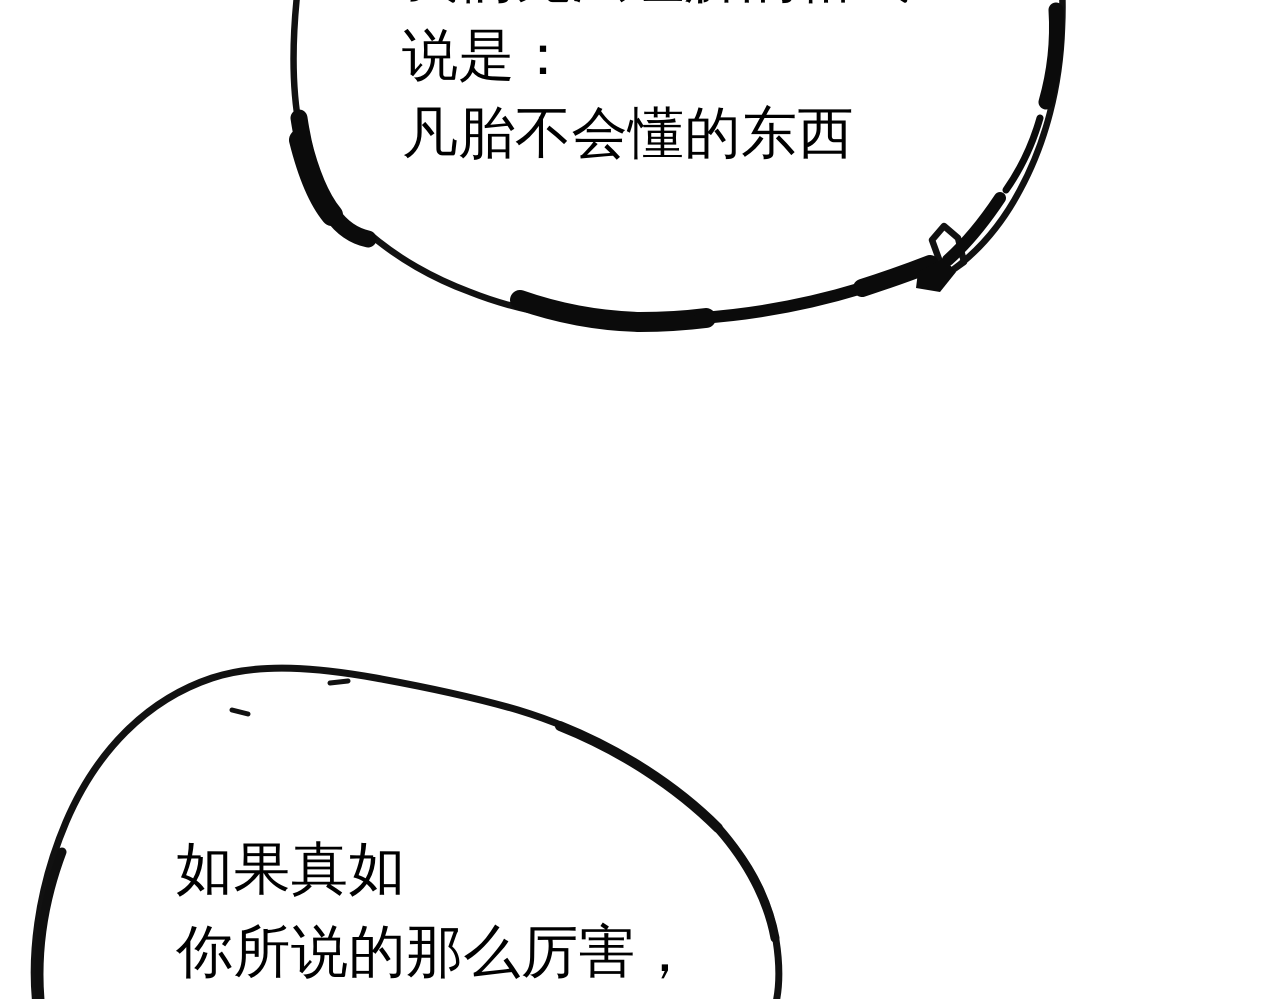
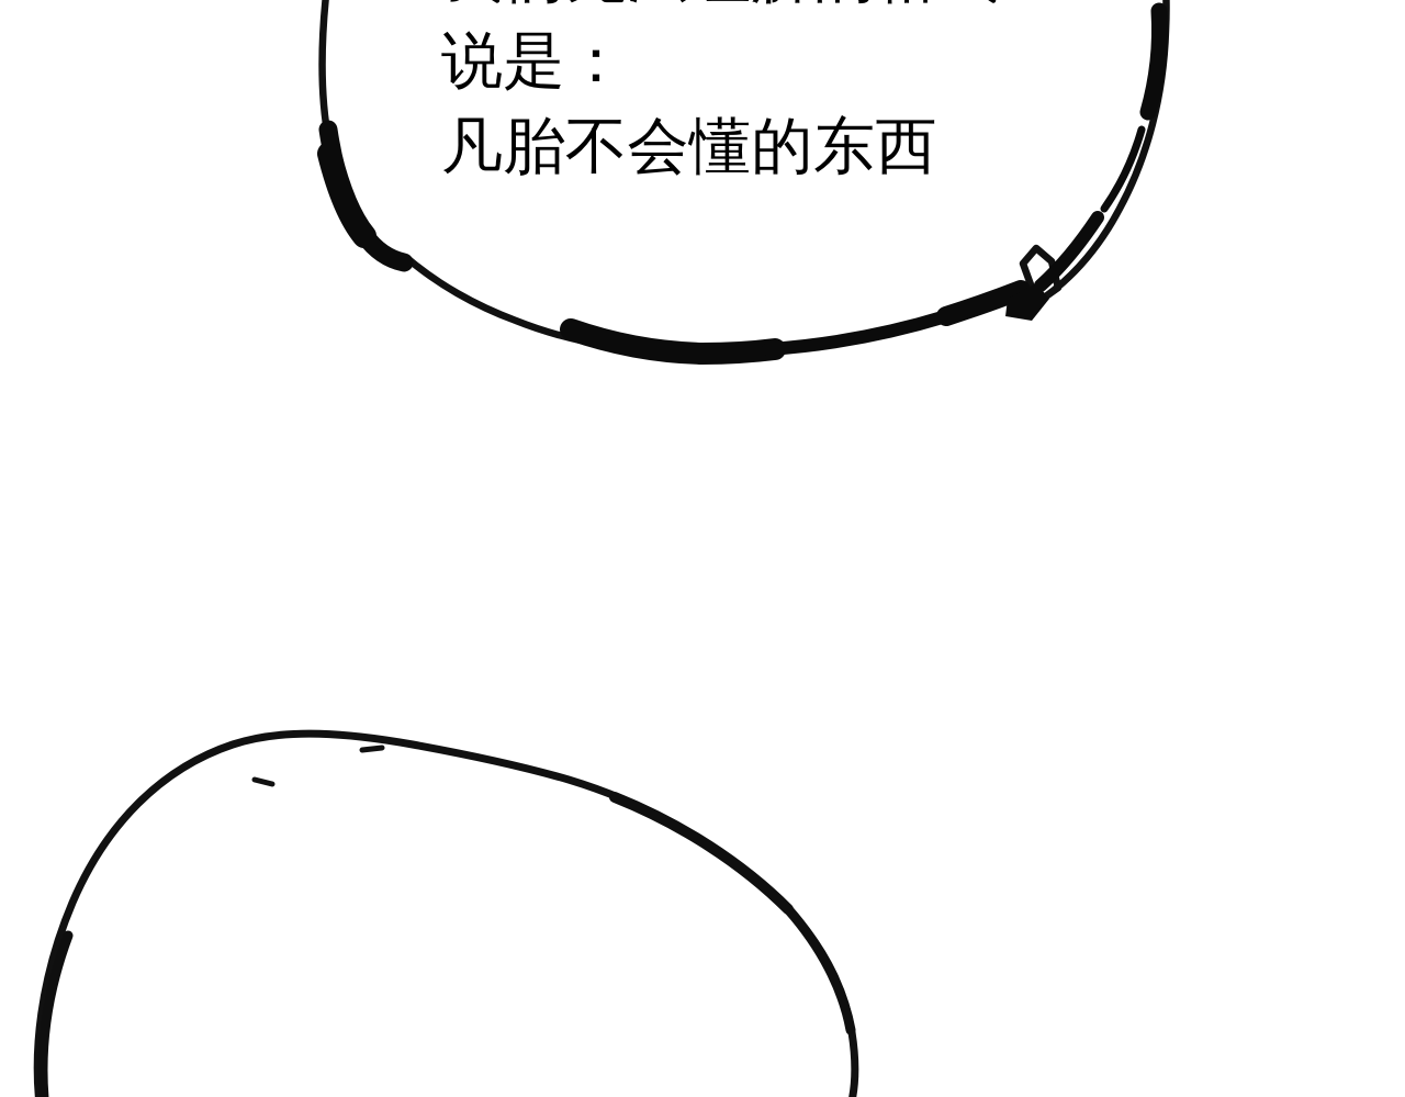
  说是：
  凡胎不会懂的东西
- 如果真如
- 你所说的那么厉害，
